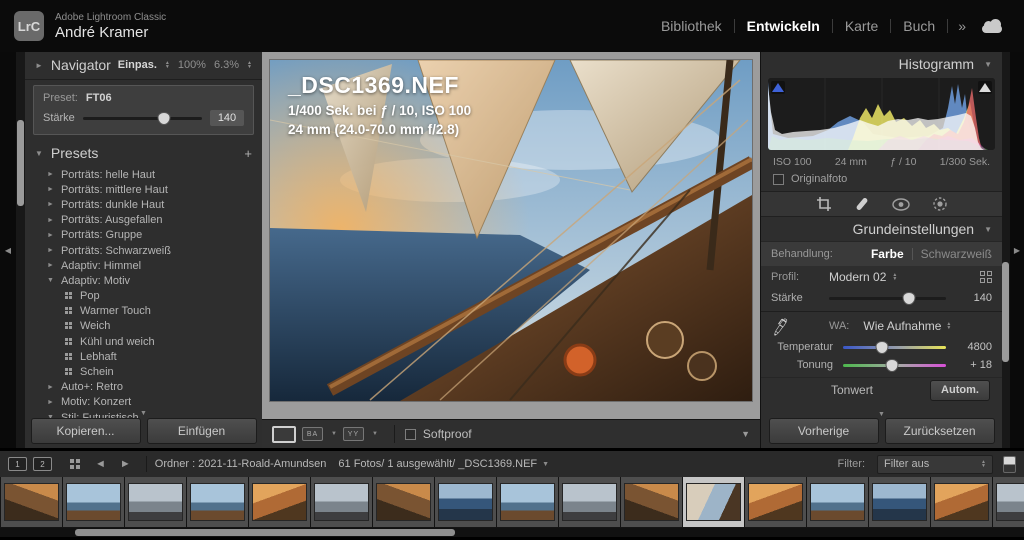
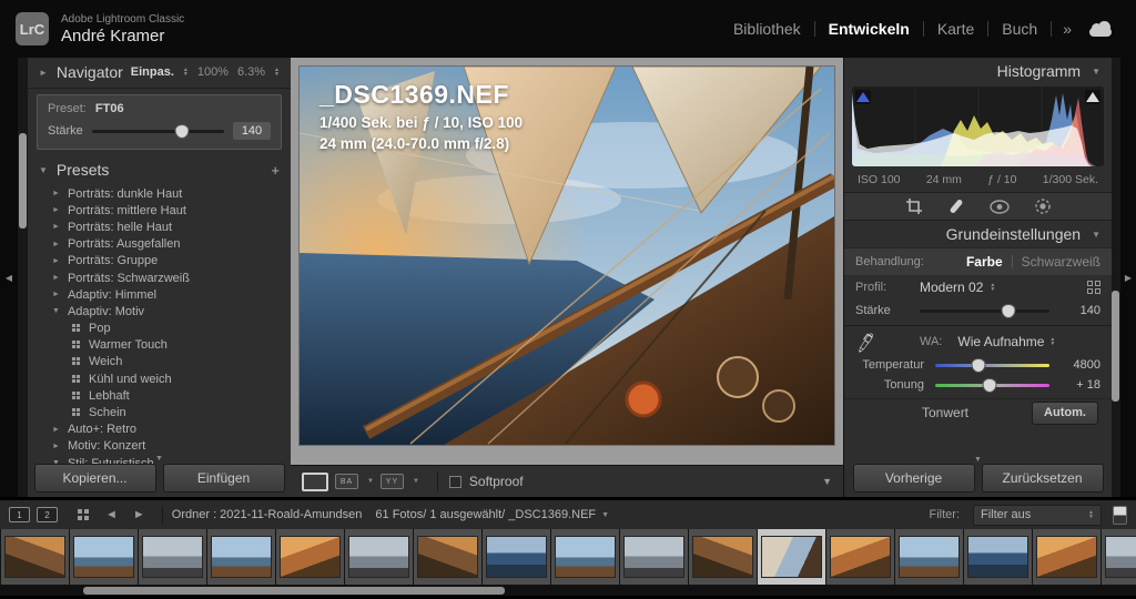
  LrC
  Adobe Lightroom Classic
  André Kramer
  Bibliothek
  Entwickeln
  Karte
  Buch
  »
  ◀
  ▶
  ►
  Navigator
  Einpas.
  100%
  6.3%
  Preset: FT06
  Stärke
  140
  ▼
  Presets
  +
- Porträts: helle Haut
+ Porträts: dunkle Haut
  Porträts: mittlere Haut
- Porträts: dunkle Haut
+ Porträts: helle Haut
  Porträts: Ausgefallen
  Porträts: Gruppe
  Porträts: Schwarzweiß
  Adaptiv: Himmel
  Adaptiv: Motiv
  Pop
  Warmer Touch
  Weich
  Kühl und weich
  Lebhaft
  Schein
  Auto+: Retro
  Motiv: Konzert
  Kopieren...
  Einfügen
  _DSC1369.NEF
  1/400 Sek. bei ƒ / 10, ISO 100
  24 mm (24.0-70.0 mm f/2.8)
  Softproof
  ▼
  Histogramm
  ▼
  ISO 100
  24 mm
  ƒ / 10
  1/300 Sek.
- Originalfoto
  Grundeinstellungen
  ▼
  Behandlung:
  Farbe
  Schwarzweiß
  Profil:
  Modern 02
  Stärke
  140
  WA:
  Wie Aufnahme
  Temperatur
  4800
  Tonung
  + 18
  Tonwert
  Autom.
  Vorherige
  Zurücksetzen
  1
  2
  ◄
  ►
  Ordner : 2021-11-Roald-Amundsen
  61 Fotos/ 1 ausgewählt/ _DSC1369.NEF
  Filter:
  Filter aus
